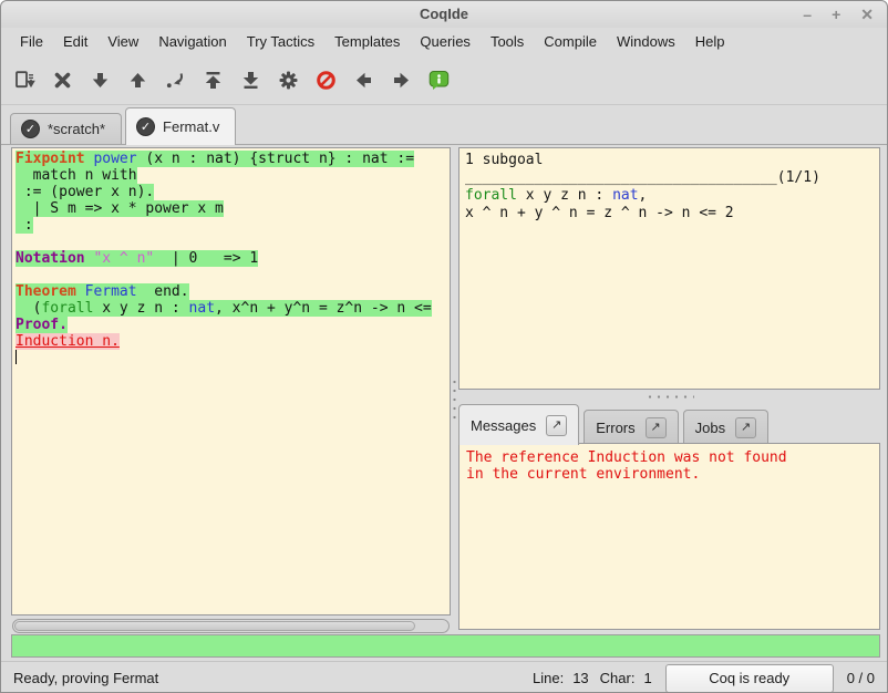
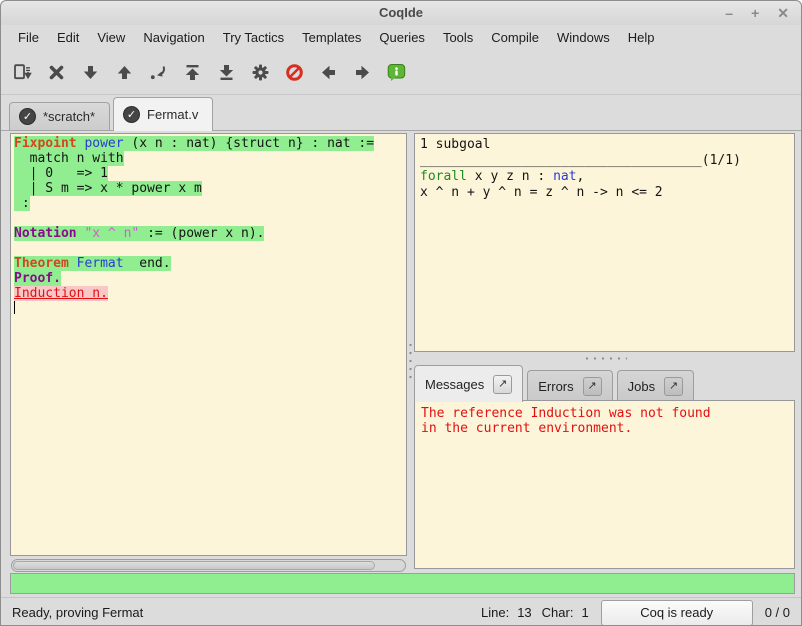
  CoqIde
  –
  +
  ✕
  File
  Edit
  View
  Navigation
  Try Tactics
  Templates
  Queries
  Tools
  Compile
  Windows
  Help
  ✓
  *scratch*
  ✓
  Fermat.v
  Fixpoint power (x n : nat) {struct n} : nat :=
  match n with
- := (power x n).
+ | 0 => 1
  | S m => x * power x m
  :
- Notation "x ^ n" | 0 => 1
+ Notation "x ^ n" := (power x n).
  Theorem Fermat end.
- (forall x y z n : nat, x^n + y^n = z^n -> n <=
  Proof.
  Induction n.
  1 subgoal
  ____________________________________(1/1)
  forall x y z n : nat,
  x ^ n + y ^ n = z ^ n -> n <= 2
  Messages
  ↗
  Errors
  ↗
  Jobs
  ↗
  The reference Induction was not found
  in the current environment.
  Ready, proving Fermat
  Line:
  13
  Char:
  1
  Coq is ready
  0 / 0
